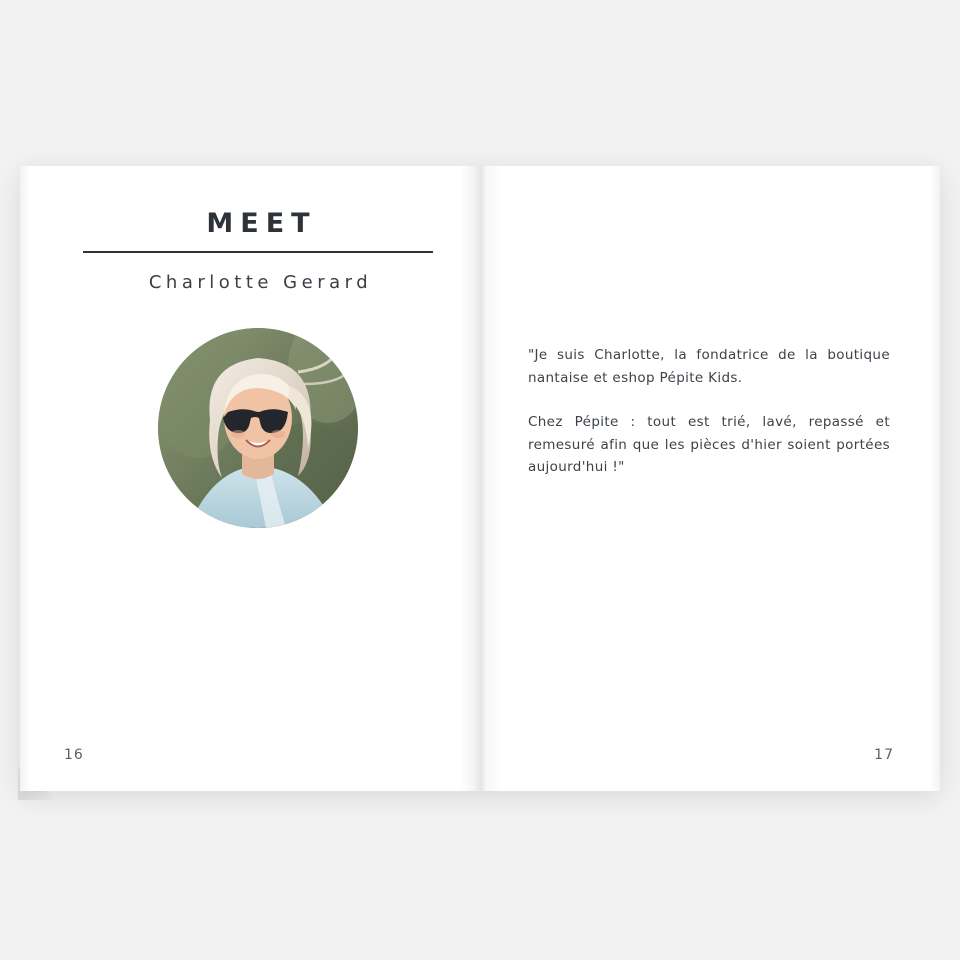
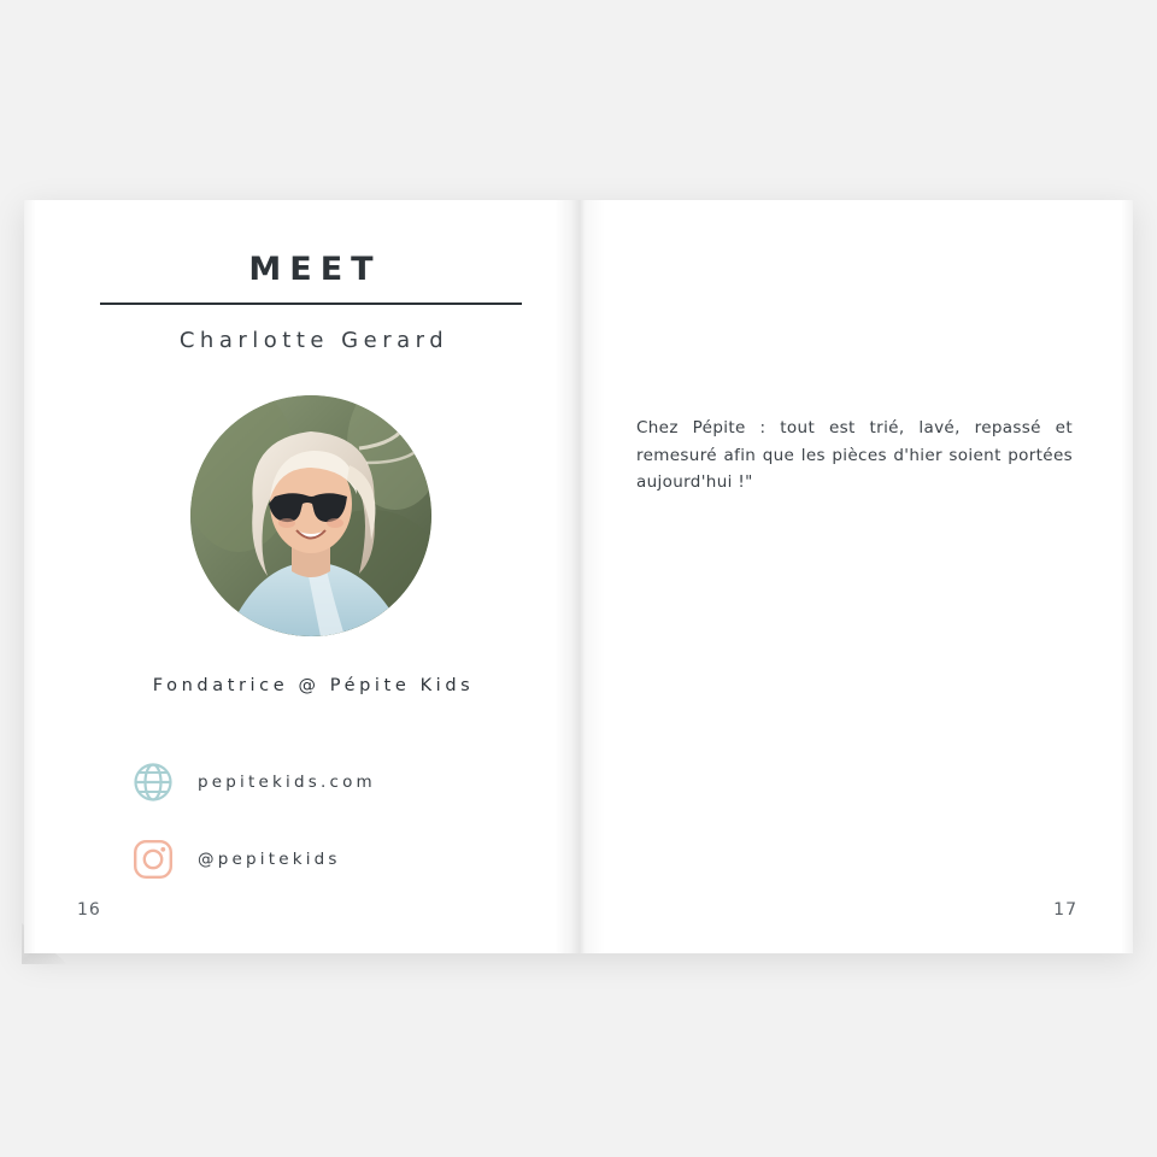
  MEET
  Charlotte Gerard
+ Fondatrice @ Pépite Kids
+ pepitekids.com
+ @pepitekids
  16
- "Je suis Charlotte, la fondatrice de la boutique nantaise et eshop Pépite Kids.
  Chez Pépite : tout est trié, lavé, repassé et remesuré afin que les pièces d'hier soient portées aujourd'hui !"
  17
